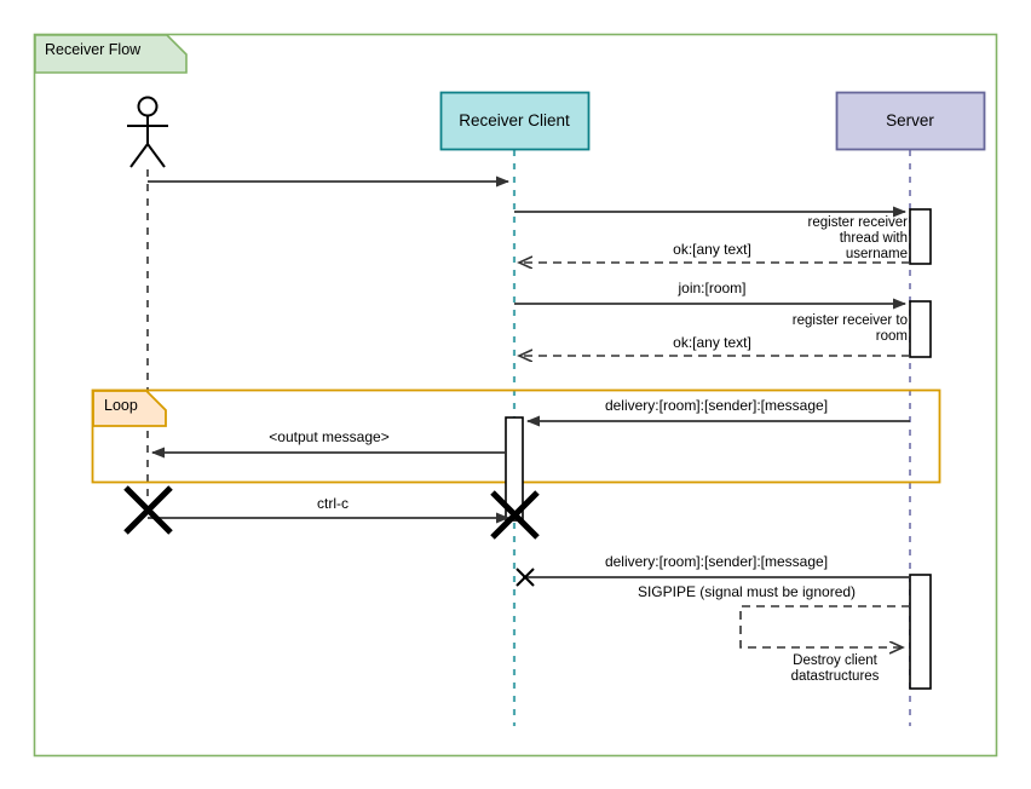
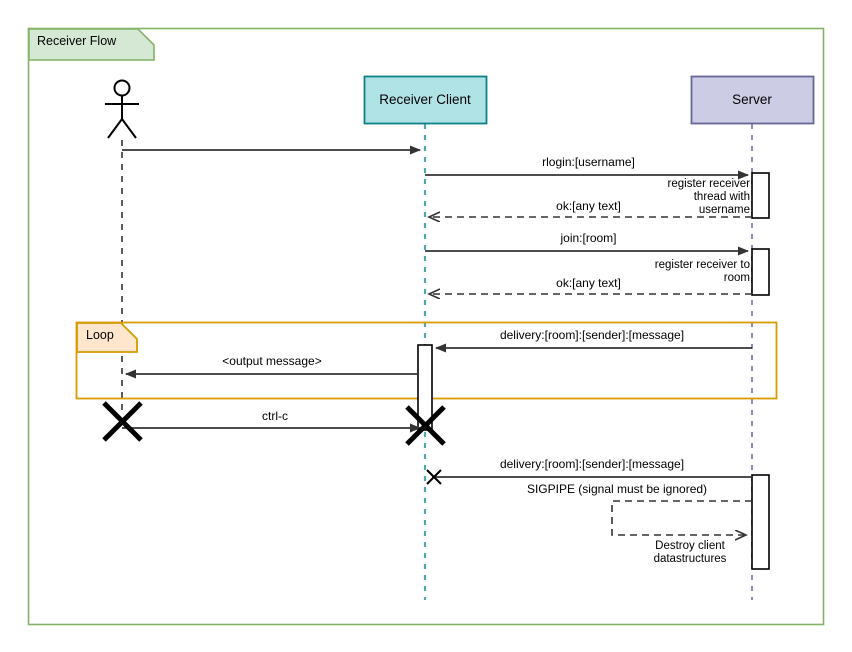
  Receiver Client
  Server
  Receiver Flow
  Loop
+ rlogin:[username]
  ok:[any text]
  join:[room]
  ok:[any text]
  delivery:[room]:[sender]:[message]
  <output message>
  ctrl-c
  delivery:[room]:[sender]:[message]
  SIGPIPE (signal must be ignored)
  register receiver
  thread with
  username
  register receiver to
  room
  Destroy client
  datastructures
